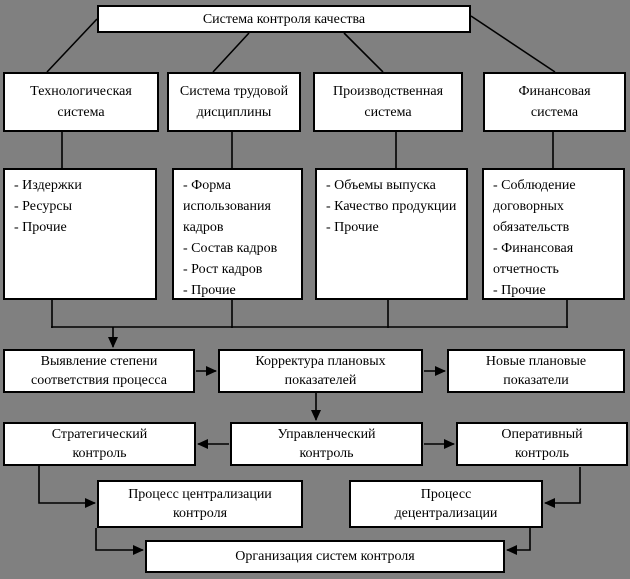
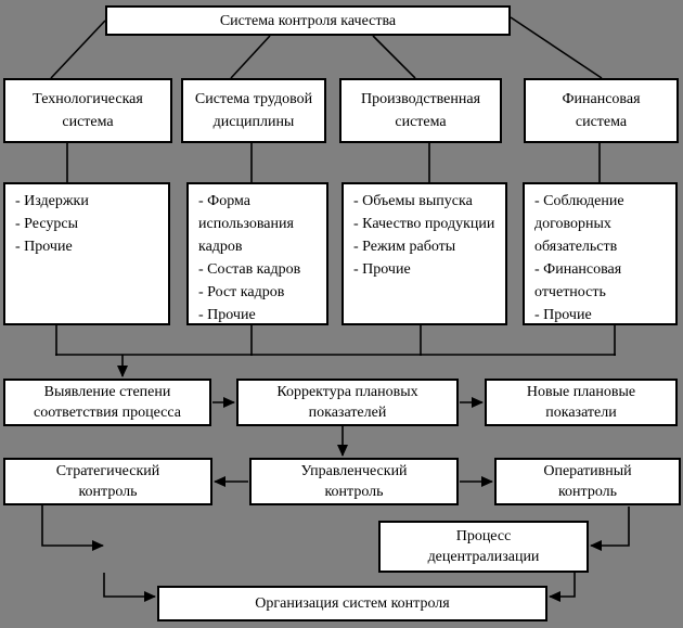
  Система контроля качества
  Технологическая система
  Система трудовой дисциплины
  Производственная система
  Финансовая система
  - Издержки
  - Ресурсы
  - Прочие
  - Форма использования кадров
  - Состав кадров
  - Рост кадров
  - Прочие
  - Объемы выпуска
  - Качество продукции
+ - Режим работы
  - Прочие
  - Соблюдение договорных обязательств
  - Финансовая отчетность
  - Прочие
  Выявление степени соответствия процесса
  Корректура плановых показателей
  Новые плановые показатели
  Стратегический контроль
  Управленческий контроль
  Оперативный контроль
- Процесс централизации контроля
  Процесс децентрализации
  Организация систем контроля
